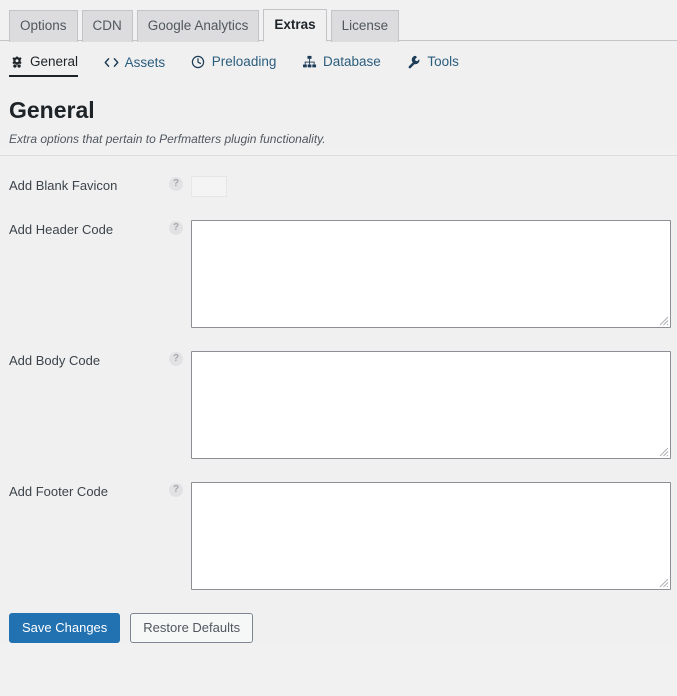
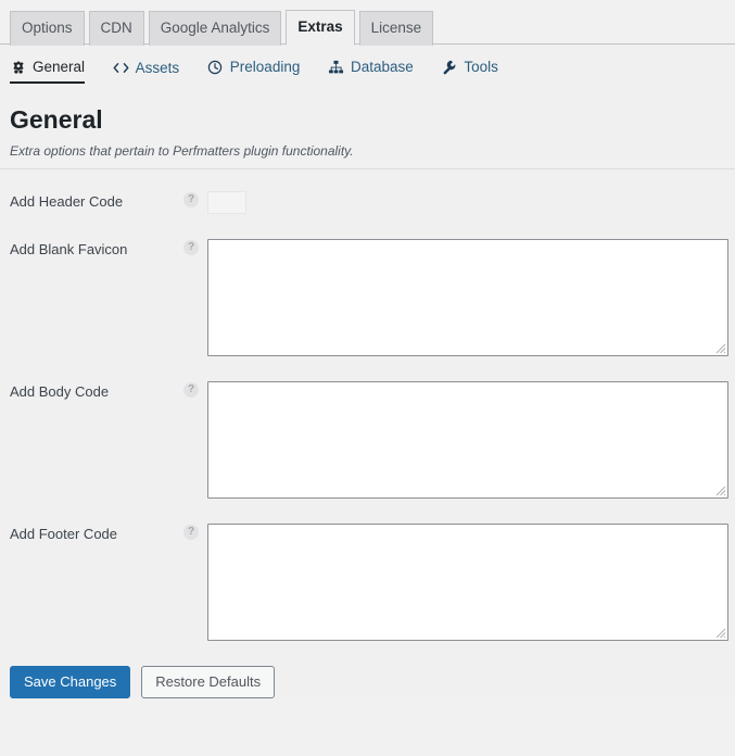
  Options CDN Google Analytics Extras License
  General
  Assets
  Preloading
  Database
  Tools
  General
  Extra options that pertain to Perfmatters plugin functionality.
- Add Blank Favicon
+ Add Header Code
  ?
- Add Header Code
+ Add Blank Favicon
  ?
  Add Body Code
  ?
  Add Footer Code
  ?
  Save Changes
  Restore Defaults
